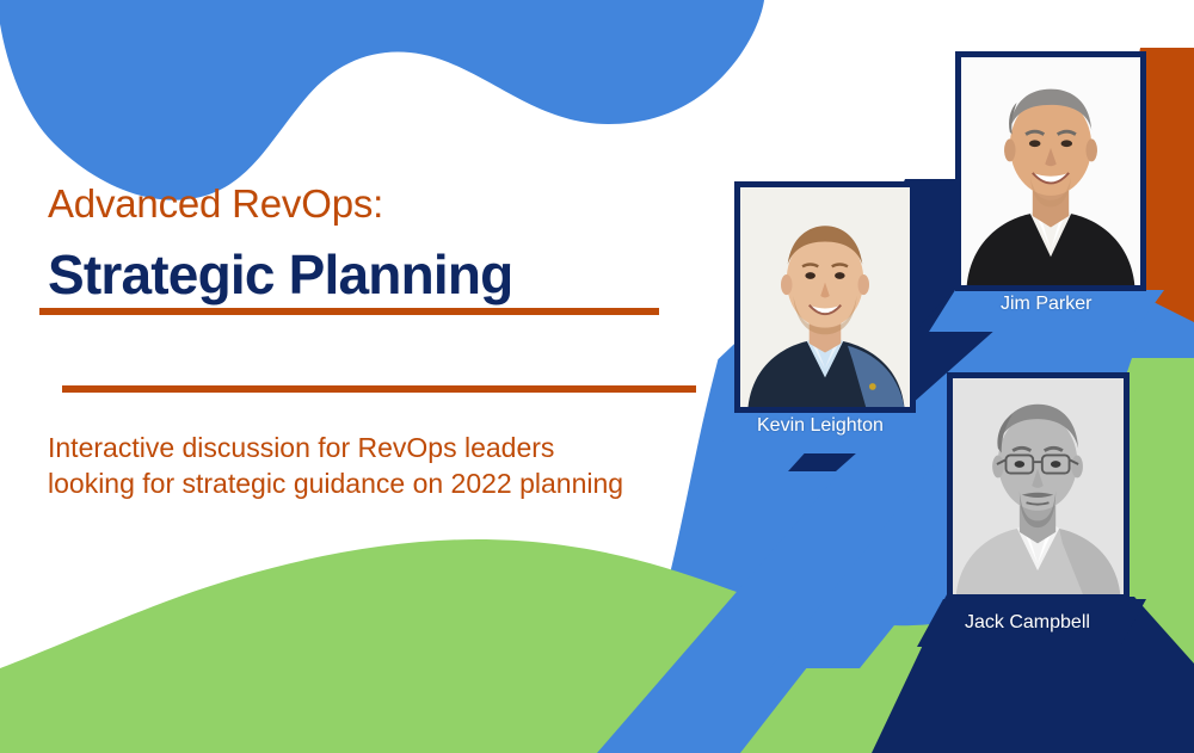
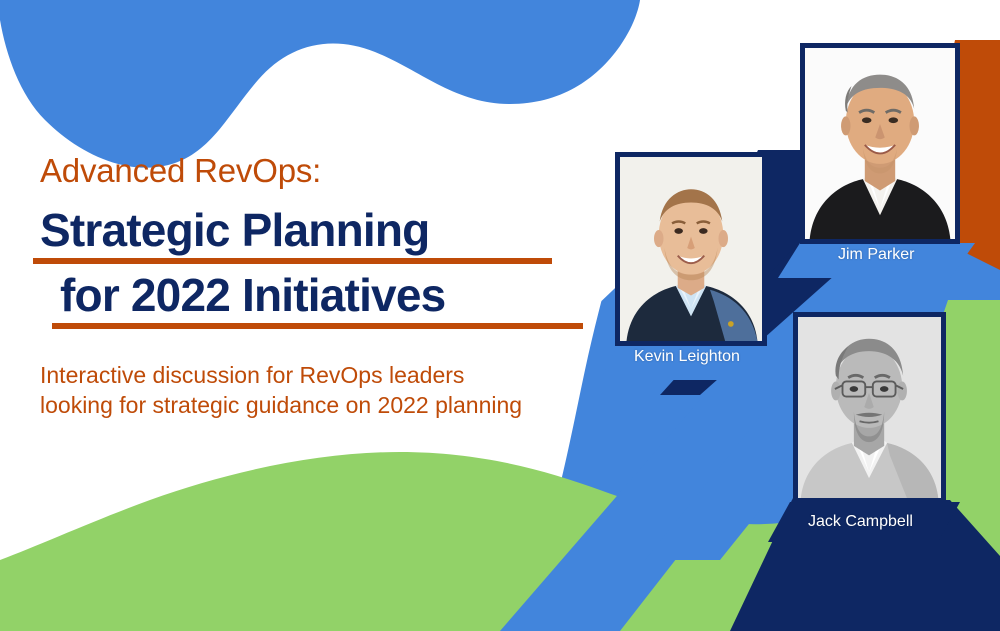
  Advanced RevOps:
  Strategic Planning
+ for 2022 Initiatives
  Interactive discussion for RevOps leaders
  looking for strategic guidance on 2022 planning
  Kevin Leighton
  Jim Parker
  Jack Campbell
